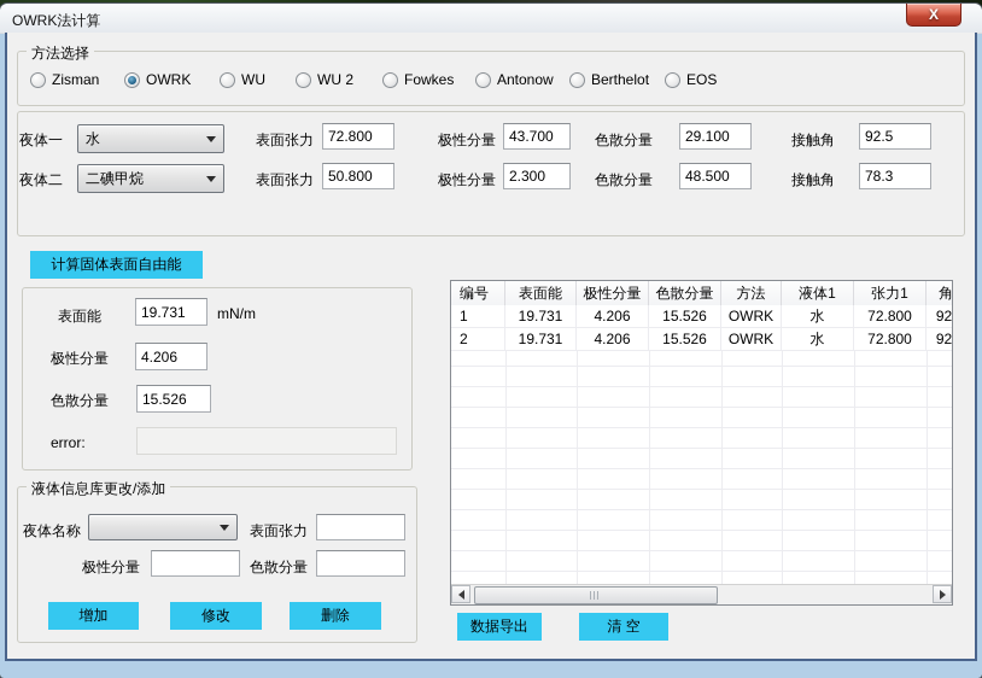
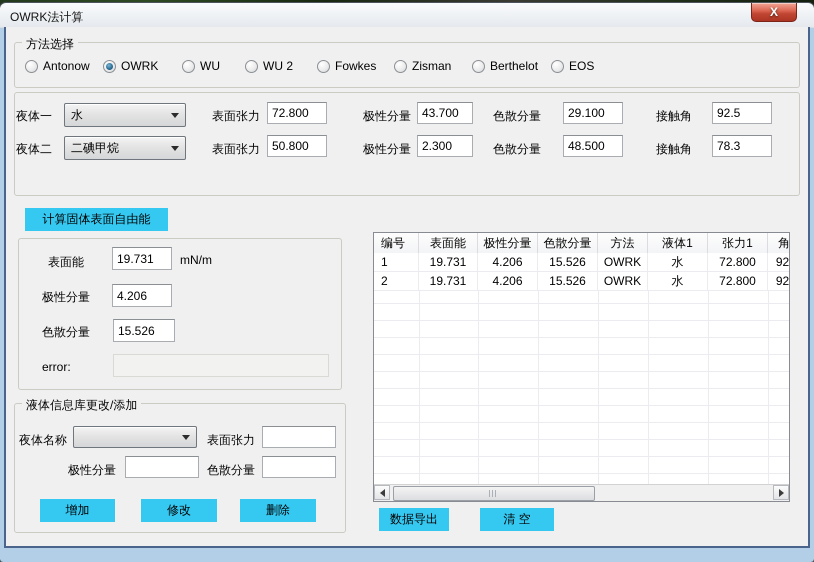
  OWRK法计算
  X
  方法选择
- Zisman
+ Antonow
  OWRK
  WU
  WU 2
  Fowkes
- Antonow
+ Zisman
  Berthelot
  EOS
  夜体一
  水
  表面张力
  72.800
  极性分量
  43.700
  色散分量
  29.100
  接触角
  92.5
  夜体二
  二碘甲烷
  表面张力
  50.800
  极性分量
  2.300
  色散分量
  48.500
  接触角
  78.3
  计算固体表面自由能
  表面能
  19.731
  mN/m
  极性分量
  4.206
  色散分量
  15.526
  error:
  液体信息库更改/添加
  夜体名称
  表面张力
  极性分量
  色散分量
  增加
  修改
  删除
  编号
  表面能
  极性分量
  色散分量
  方法
  液体1
  张力1
  1
  19.731
  4.206
  15.526
  OWRK
  水
  72.800
  2
  19.731
  4.206
  15.526
  OWRK
  水
  72.800
  数据导出
  清 空
